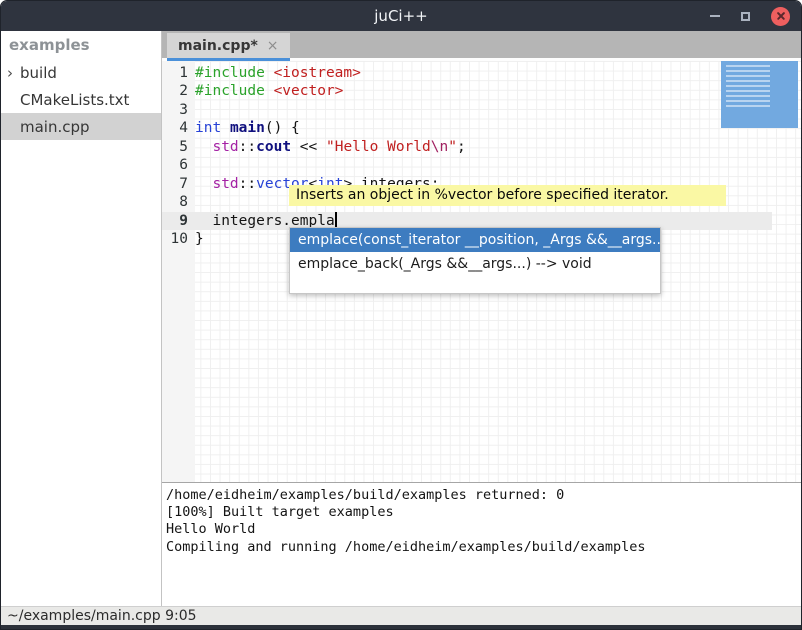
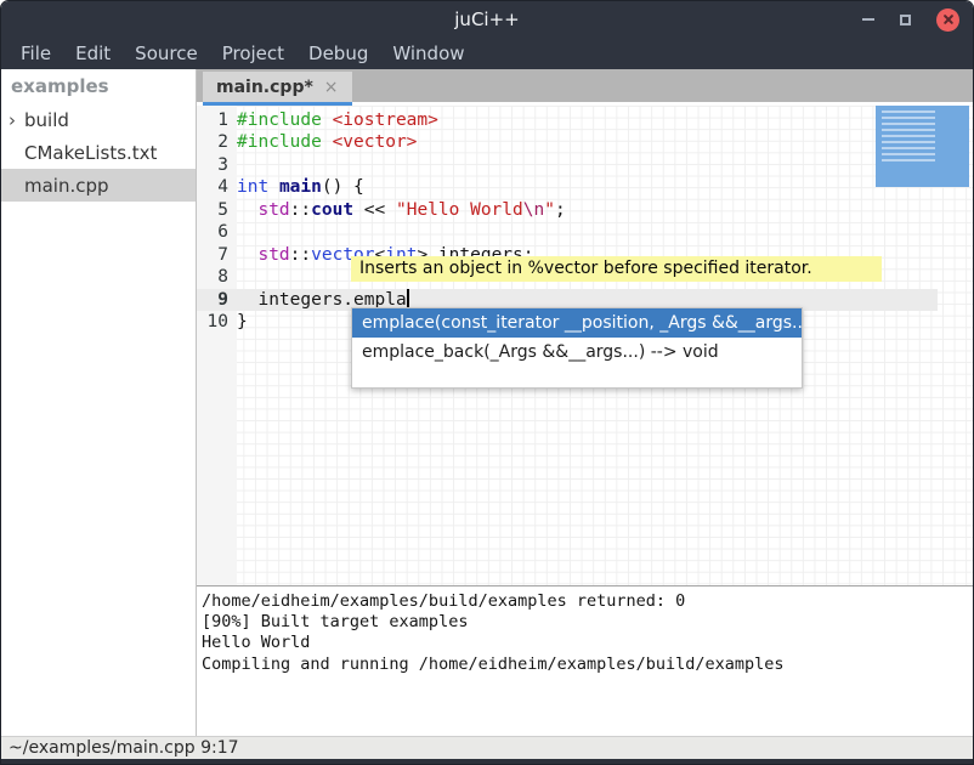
  juCi++
+ File
+ Edit
+ Source
+ Project
+ Debug
+ Window
  examples
  ›
  build
  CMakeLists.txt
  main.cpp
  main.cpp*
  ×
  1
  #include <iostream>
  2
  #include <vector>
  3
  4
  int main() {
  5
  std::cout << "Hello World\n";
  6
  7
  std::vector<int> integers;
  8
  9
  integers.empla
  10
  }
  Inserts an object in %vector before specified iterator.
  emplace(const_iterator __position, _Args &&__args..
  emplace_back(_Args &&__args...) --> void
  /home/eidheim/examples/build/examples returned: 0
- [100%] Built target examples
+ [90%] Built target examples
  Hello World
  Compiling and running /home/eidheim/examples/build/examples
- ~/examples/main.cpp 9:05
+ ~/examples/main.cpp 9:17
